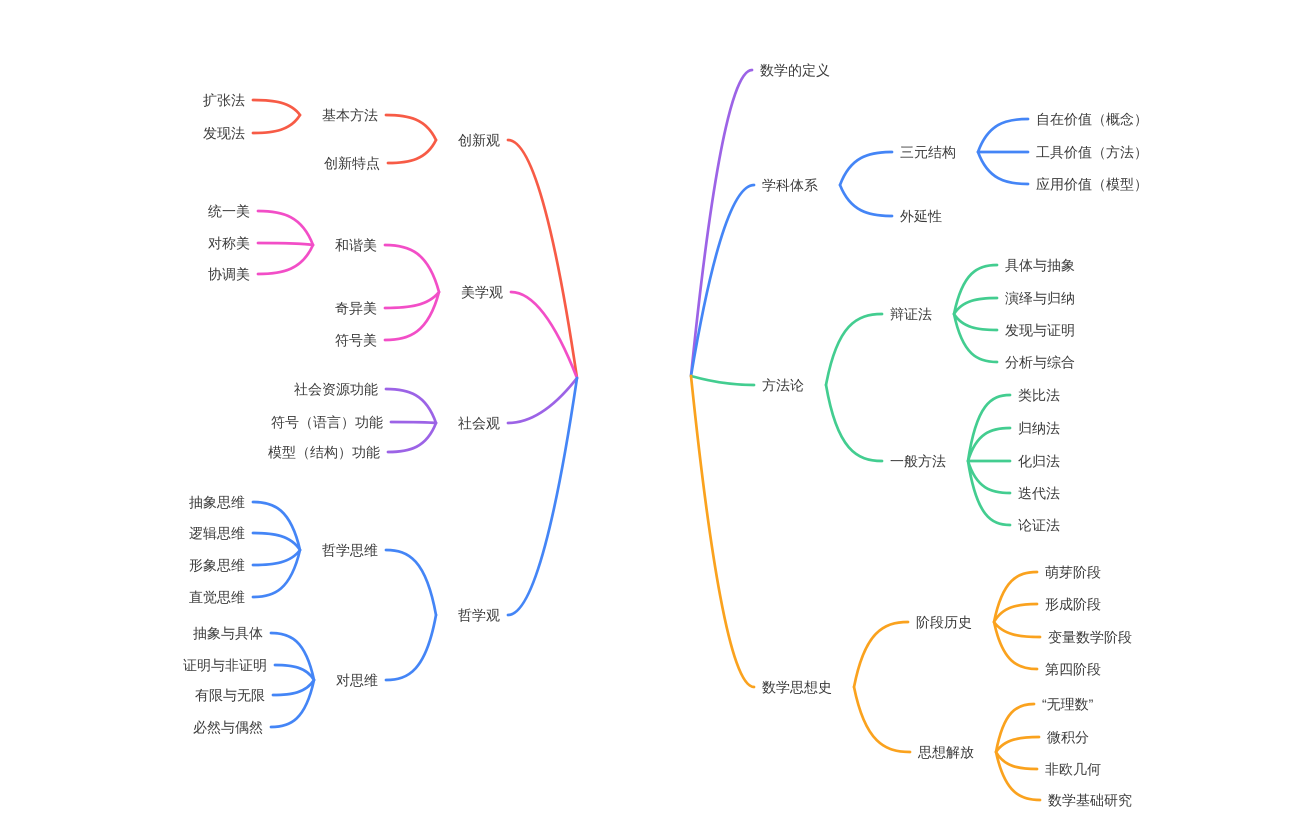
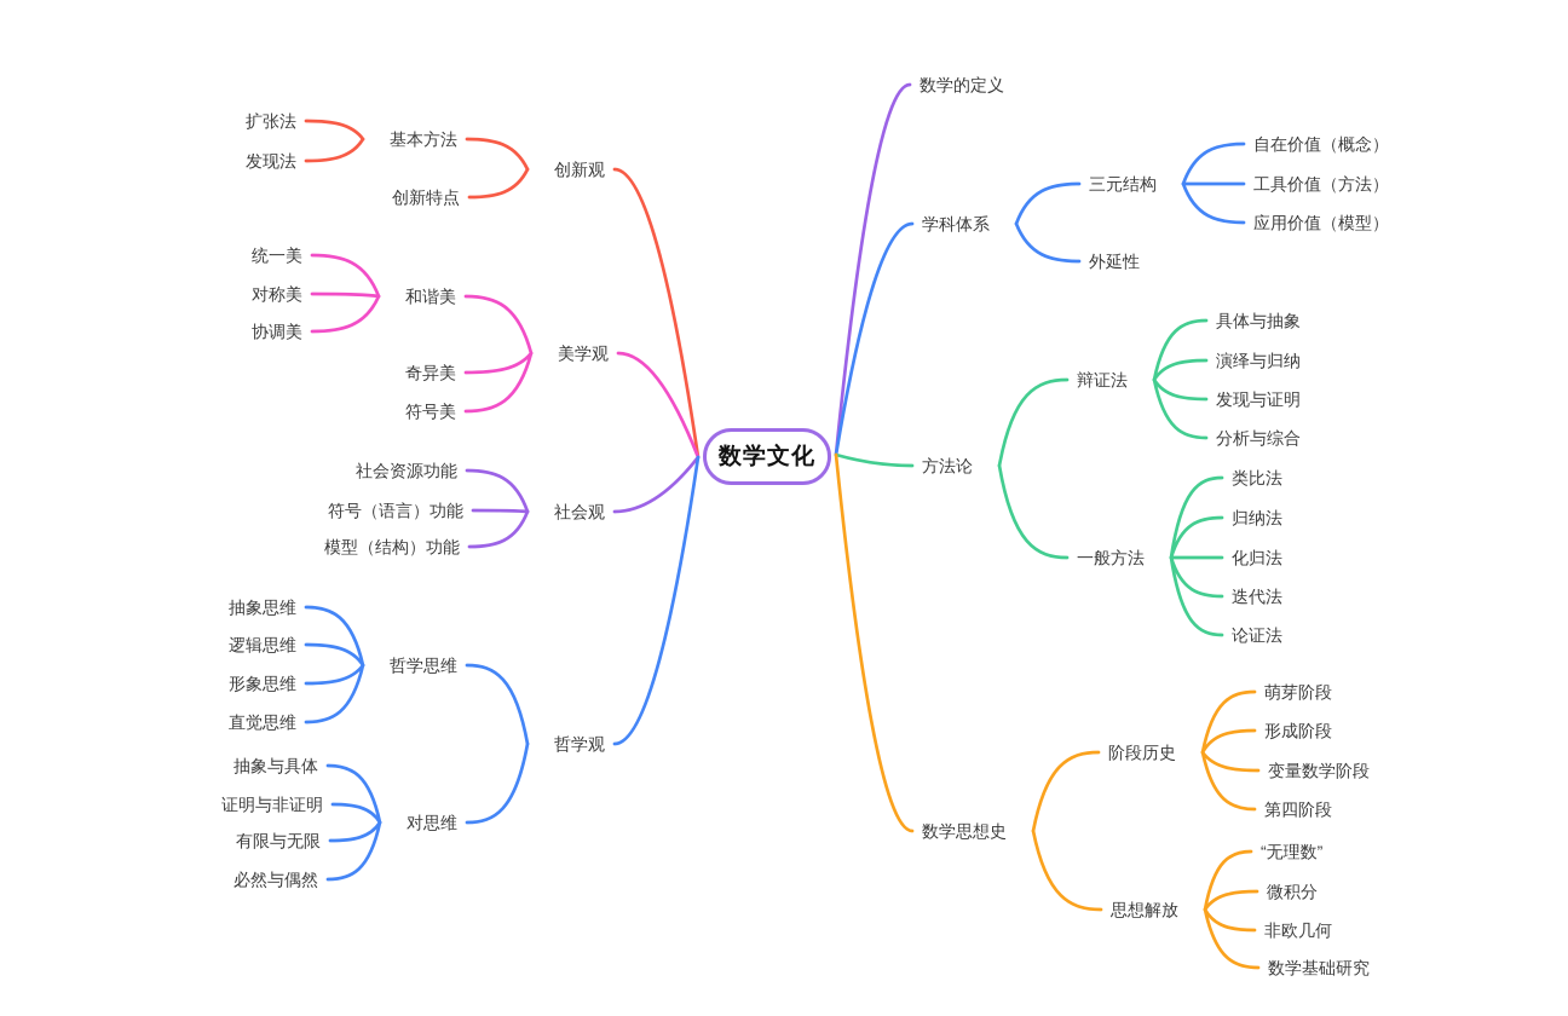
+ 数学文化
  数学的定义
  学科体系
  三元结构
  自在价值（概念）
  工具价值（方法）
  应用价值（模型）
  外延性
  方法论
  辩证法
  具体与抽象
  演绎与归纳
  发现与证明
  分析与综合
  一般方法
  类比法
  归纳法
  化归法
  迭代法
  论证法
  数学思想史
  阶段历史
  萌芽阶段
  形成阶段
  变量数学阶段
  第四阶段
  思想解放
  “无理数”
  微积分
  非欧几何
  数学基础研究
  创新观
  基本方法
  扩张法
  发现法
  创新特点
  美学观
  和谐美
  统一美
  对称美
  协调美
  奇异美
  符号美
  社会观
  社会资源功能
  符号（语言）功能
  模型（结构）功能
  哲学观
  哲学思维
  抽象思维
  逻辑思维
  形象思维
  直觉思维
  对思维
  抽象与具体
  证明与非证明
  有限与无限
  必然与偶然
